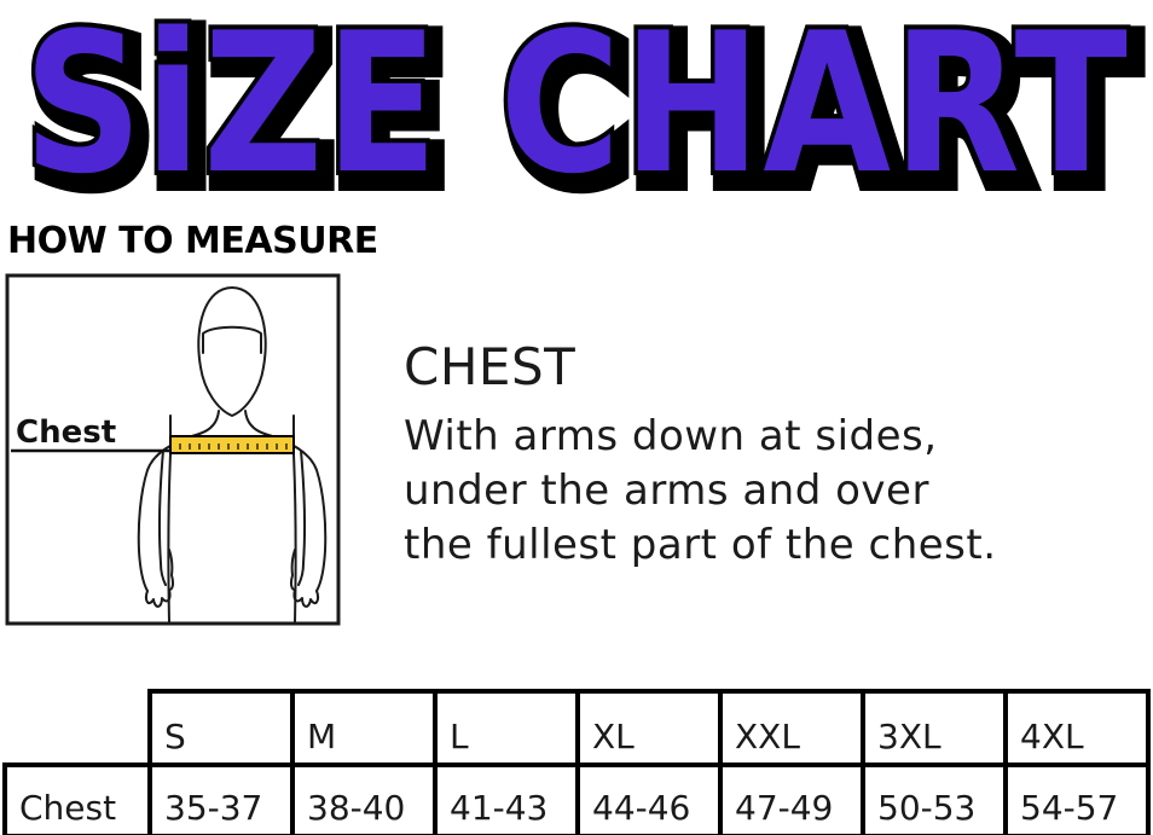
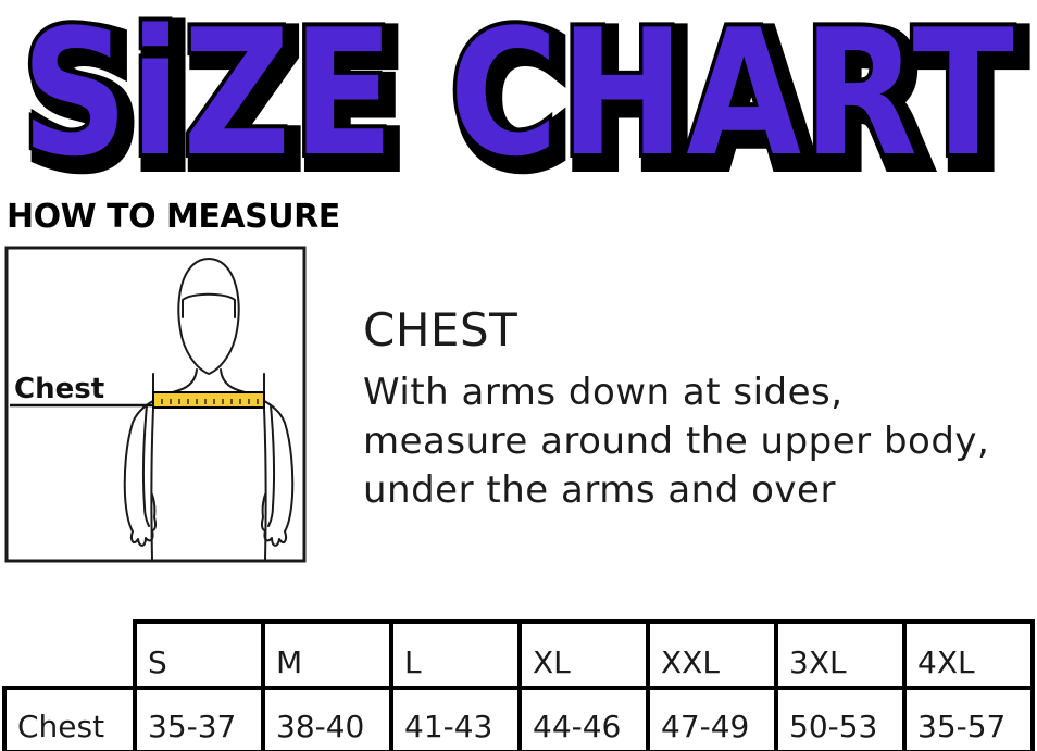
  SiZE CHART
  HOW TO MEASURE
  Chest
  CHEST
  With arms down at sides,
+ measure around the upper body,
  under the arms and over
- the fullest part of the chest.
  	S	M	L	XL	XXL	3XL	4XL
- Chest	35-37	38-40	41-43	44-46	47-49	50-53	54-57
+ Chest	35-37	38-40	41-43	44-46	47-49	50-53	35-57
